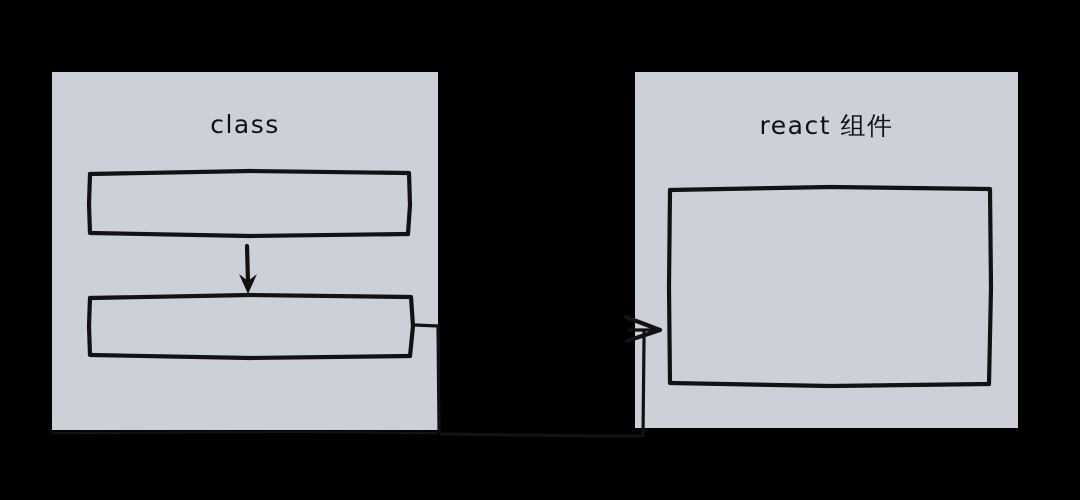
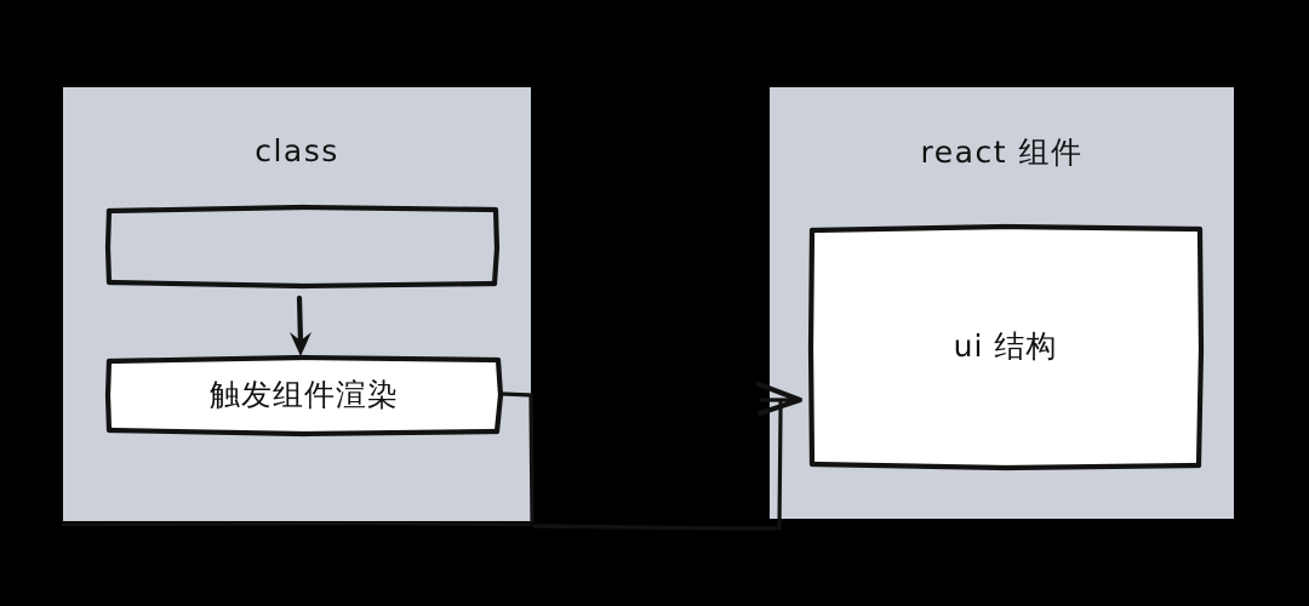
  class
  react 组件
+ 触发组件渲染
+ ui 结构
